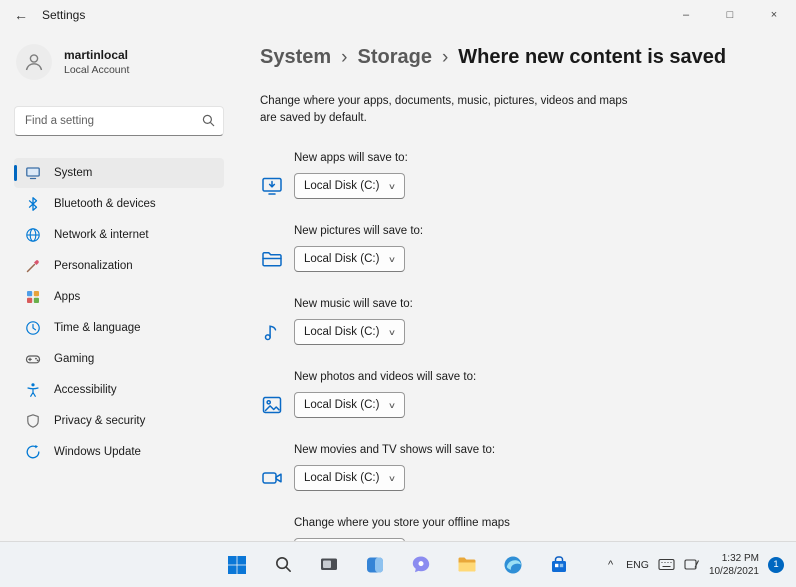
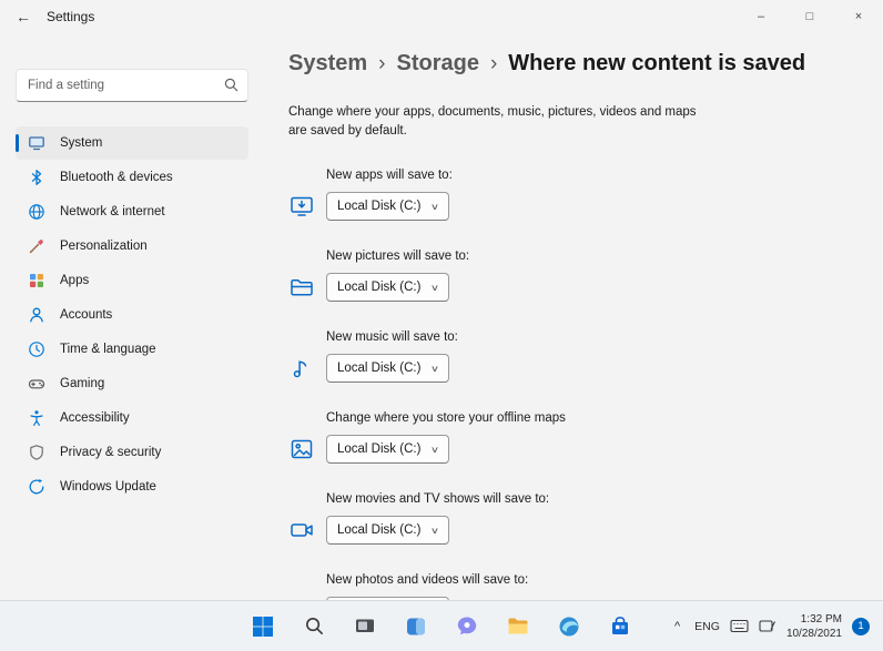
  ←
  Settings
  –
  □
  ×
- martinlocal
- Local Account
  Find a setting
  System
  Bluetooth & devices
  Network & internet
  Personalization
  Apps
+ Accounts
  Time & language
  Gaming
  Accessibility
  Privacy & security
  Windows Update
  System
  ›
  Storage
  ›
  Where new content is saved
  Change where your apps, documents, music, pictures, videos and maps are saved by default.
  New apps will save to:
  Local Disk (C:)
  ∨
  New pictures will save to:
  Local Disk (C:)
  ∨
  New music will save to:
  Local Disk (C:)
  ∨
- New photos and videos will save to:
+ Change where you store your offline maps
  Local Disk (C:)
  ∨
  New movies and TV shows will save to:
  Local Disk (C:)
  ∨
- Change where you store your offline maps
+ New photos and videos will save to:
  ^
  ENG
  1:32 PM
  10/28/2021
  1
